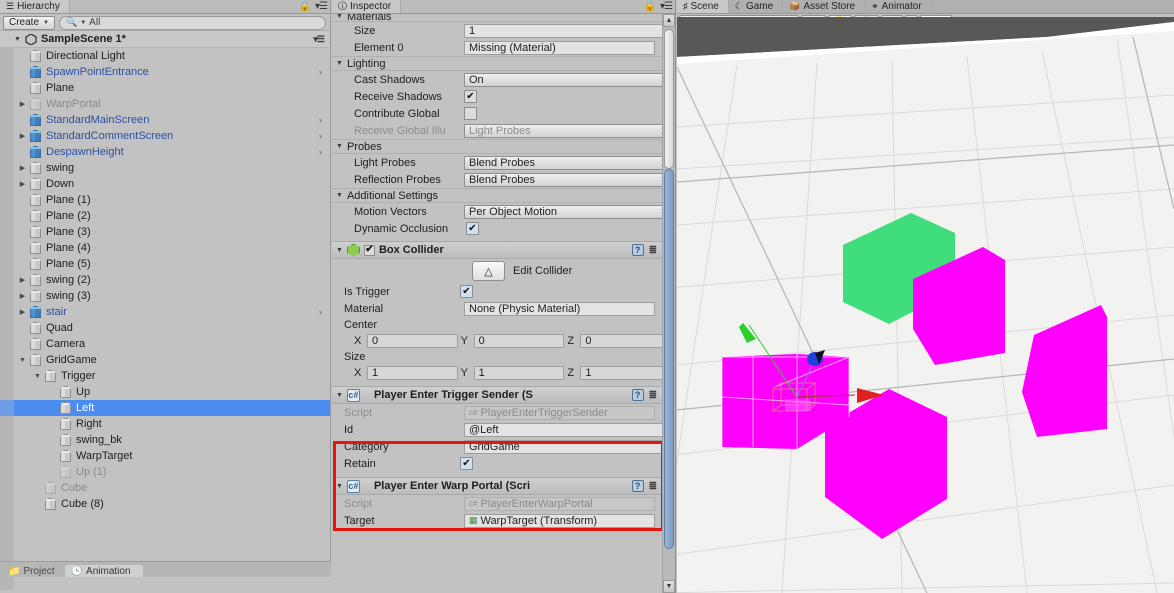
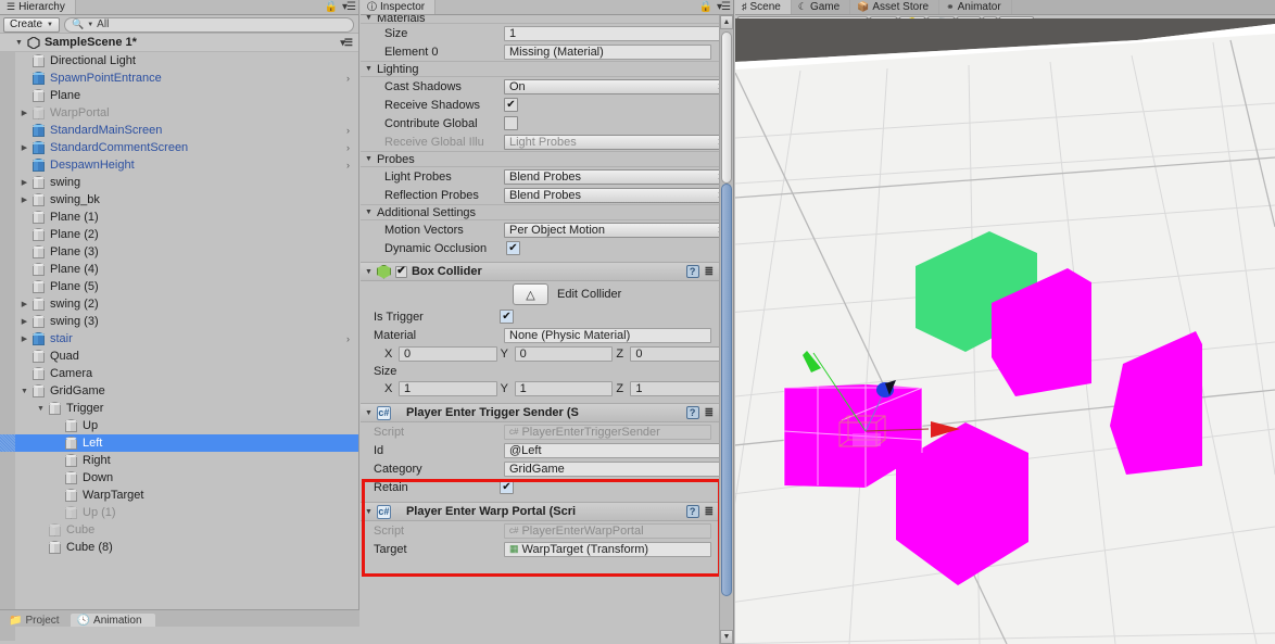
  ☰
  Hierarchy
  🔒
  ▾☰
  Create
  🔍
  All
  SampleScene 1*
  ▾☰
  Directional Light
  SpawnPointEntrance
  ›
  Plane
  WarpPortal
  StandardMainScreen
  ›
  StandardCommentScreen
  ›
  DespawnHeight
  ›
  swing
- Down
+ swing_bk
  Plane (1)
  Plane (2)
  Plane (3)
  Plane (4)
  Plane (5)
  swing (2)
  swing (3)
  stair
  ›
  Quad
  Camera
  GridGame
  Trigger
  Up
  Left
  Right
- swing_bk
+ Down
  WarpTarget
  Up (1)
  Cube
  Cube (8)
  📁
  Project
  🕓
  Animation
  ⓘ
  Inspector
  🔒
  ▾☰
  Materials
  Size
  1
  Element 0
  Missing (Material)
  Lighting
  Cast Shadows
  On
  Receive Shadows
  Contribute Global
  Receive Global Illu
  Light Probes
  Probes
  Light Probes
  Blend Probes
  Reflection Probes
  Blend Probes
  Additional Settings
  Motion Vectors
  Per Object Motion
  Dynamic Occlusion
  Box Collider
  ?
  ≣
  △
  Edit Collider
  Is Trigger
  Material
  None (Physic Material)
- Center
  X
  0
  Y
  0
  Z
  0
  Size
  X
  1
  Y
  1
  Z
  1
  c#
  Player Enter Trigger Sender (S
  ?
  ≣
  Script
  c#
  PlayerEnterTriggerSender
  Id
  @Left
  Category
  GridGame
  Retain
  c#
  Player Enter Warp Portal (Scri
  ?
  ≣
  Script
  c#
  PlayerEnterWarpPortal
  Target
  ▦
  WarpTarget (Transform)
  ♯
  Scene
  ☾
  Game
  📦
  Asset Store
  ⚭
  Animator
